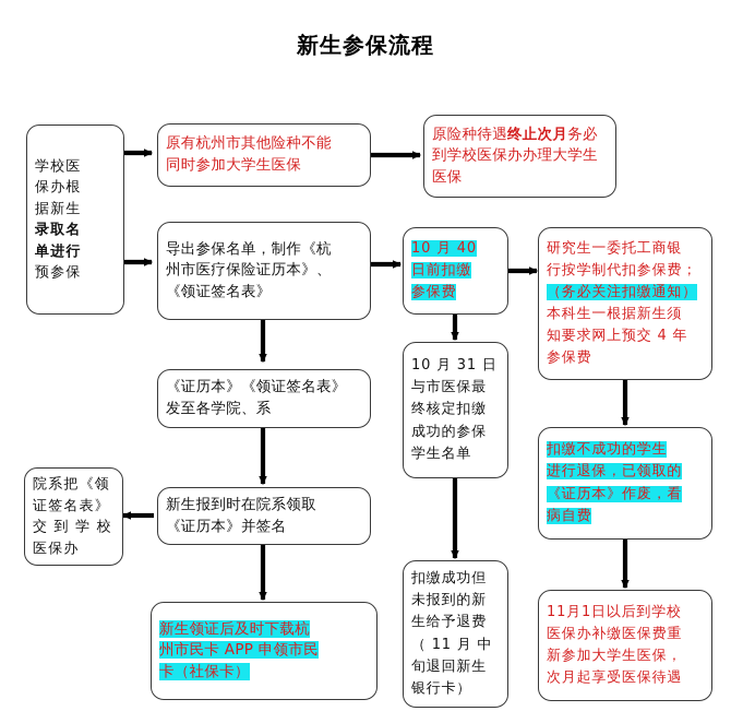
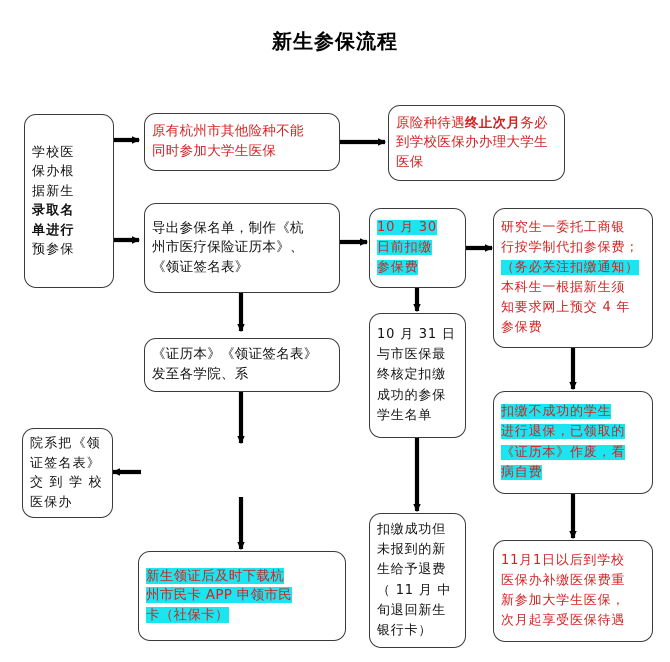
  新生参保流程
  学校医
  保办根
  据新生
  录取名
  单进行
  预参保
  原有杭州市其他险种不能
  同时参加大学生医保
  原险种待遇终止次月务必到学校医保办办理大学生医保
  导出参保名单，制作《杭
  州市医疗保险证历本》、
  《领证签名表》
- 10 月 40
+ 10 月 30
  日前扣缴
  参保费
  研究生一委托工商银
  行按学制代扣参保费；
  （务必关注扣缴通知）
  本科生一根据新生须
  知要求网上预交 4 年
  参保费
  《证历本》《领证签名表》
  发至各学院、系
  10 月 31 日
  与市医保最
  终核定扣缴
  成功的参保
  学生名单
  扣缴不成功的学生
  进行退保，已领取的
  《证历本》作废，看
  病自费
  院系把《领
  证签名表》
  交 到 学 校
  医保办
- 新生报到时在院系领取
- 《证历本》并签名
  扣缴成功但
  未报到的新
  生给予退费
  （ 11 月 中
  旬退回新生
  银行卡）
  11月1日以后到学校
  医保办补缴医保费重
  新参加大学生医保，
  次月起享受医保待遇
  新生领证后及时下载杭
  州市民卡 APP 申领市民
  卡（社保卡）
